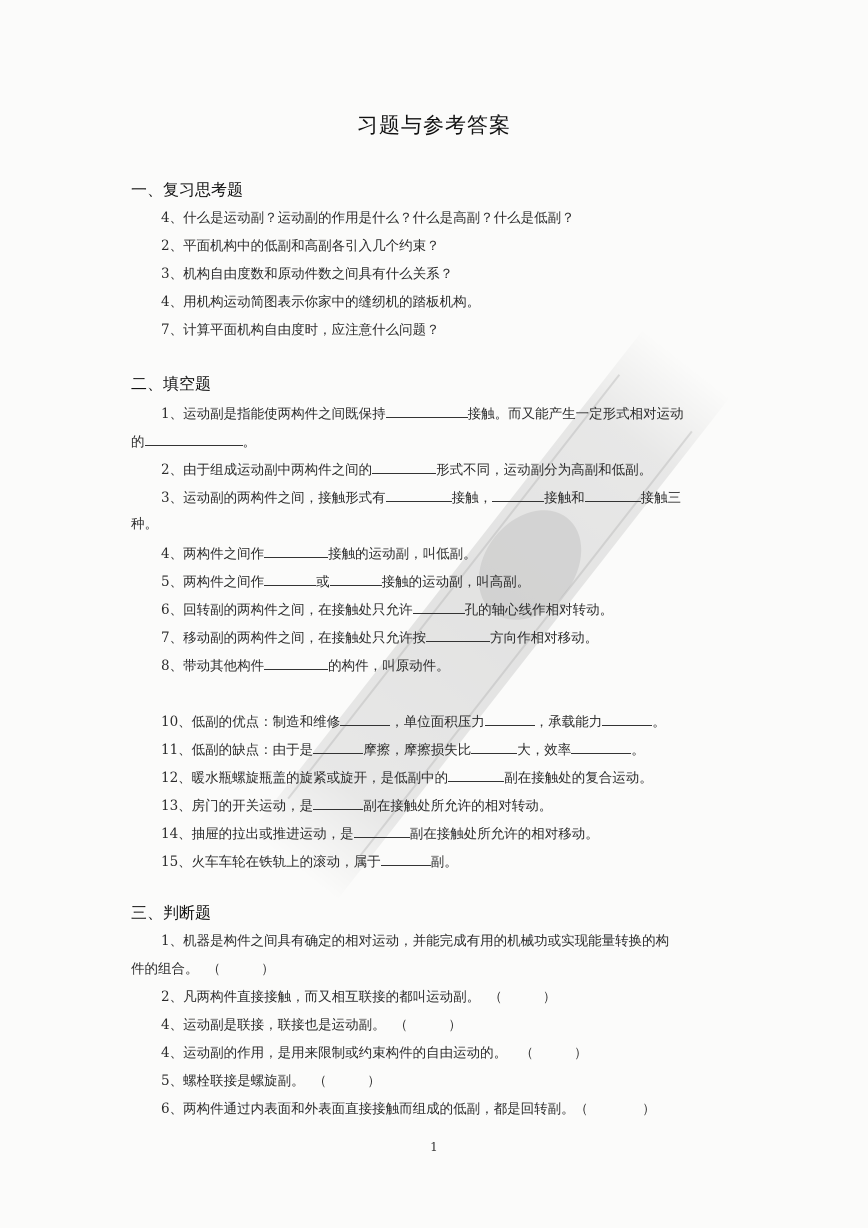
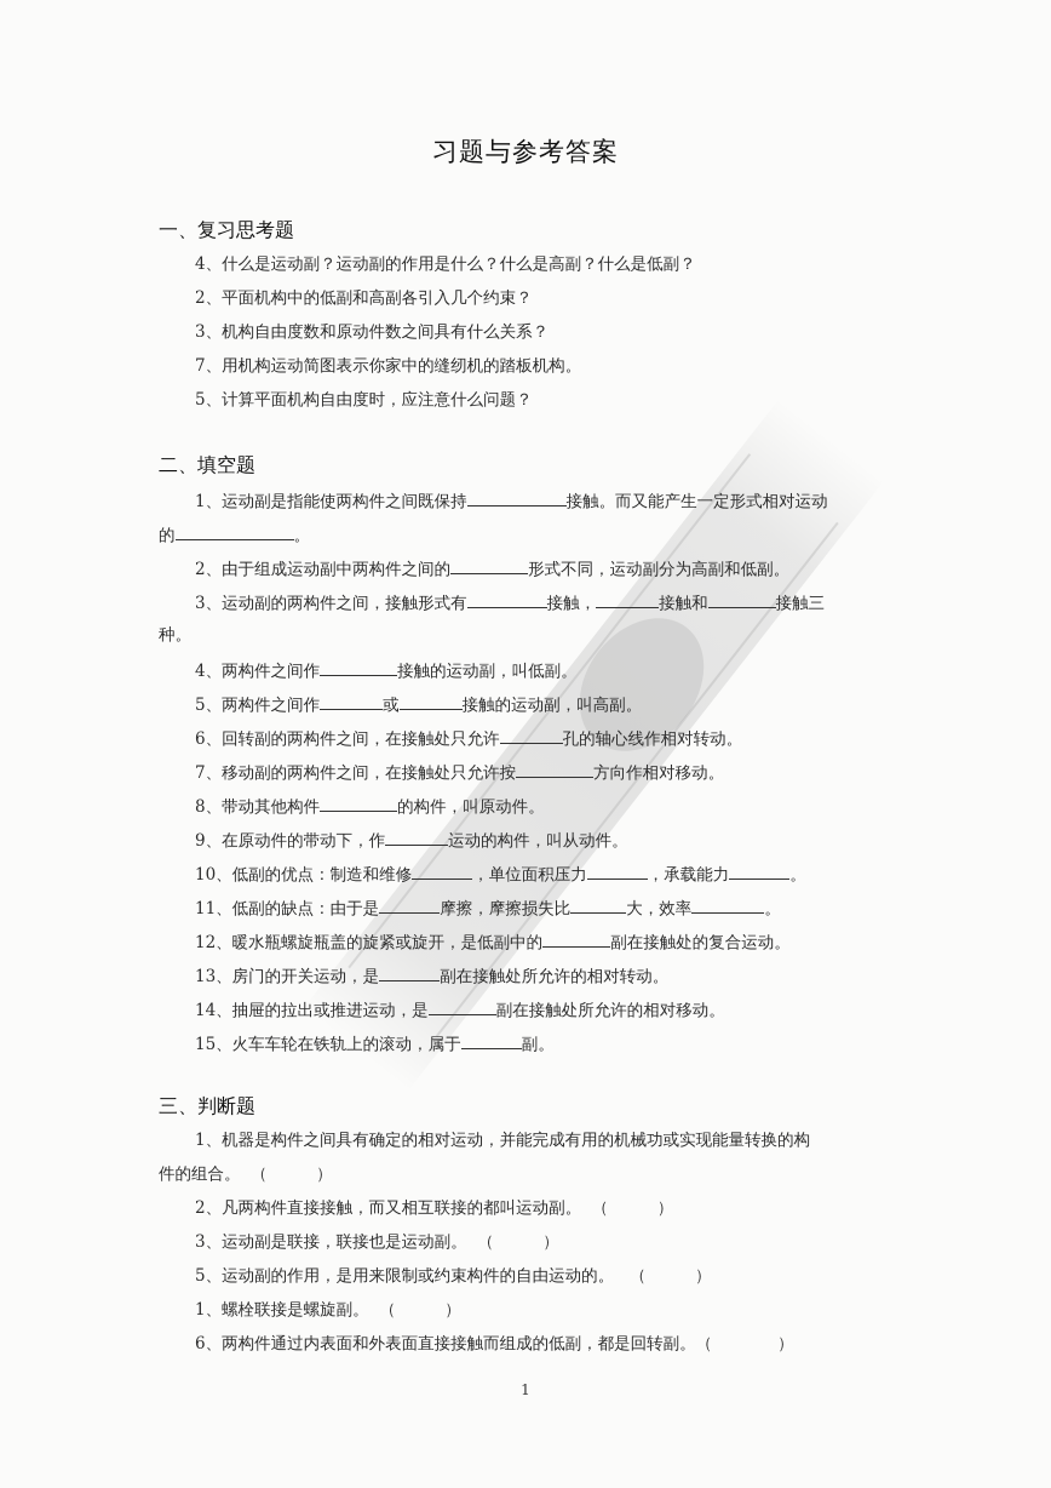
  习题与参考答案
  一、复习思考题
  4、什么是运动副？运动副的作用是什么？什么是高副？什么是低副？
  2、平面机构中的低副和高副各引入几个约束？
  3、机构自由度数和原动件数之间具有什么关系？
- 4、用机构运动简图表示你家中的缝纫机的踏板机构。
+ 7、用机构运动简图表示你家中的缝纫机的踏板机构。
- 7、计算平面机构自由度时，应注意什么问题？
+ 5、计算平面机构自由度时，应注意什么问题？
  二、填空题
  1、运动副是指能使两构件之间既保持 接触。而又能产生一定形式相对运动
  的 。
  2、由于组成运动副中两构件之间的 形式不同，运动副分为高副和低副。
  3、运动副的两构件之间，接触形式有 接触， 接触和 接触三
  种。
  4、两构件之间作 接触的运动副，叫低副。
  5、两构件之间作 或 接触的运动副，叫高副。
  6、回转副的两构件之间，在接触处只允许 孔的轴心线作相对转动。
  7、移动副的两构件之间，在接触处只允许按 方向作相对移动。
  8、带动其他构件 的构件，叫原动件。
+ 9、在原动件的带动下，作 运动的构件，叫从动件。
  10、低副的优点：制造和维修 ，单位面积压力 ，承载能力 。
  11、低副的缺点：由于是 摩擦，摩擦损失比 大，效率 。
  12、暖水瓶螺旋瓶盖的旋紧或旋开，是低副中的 副在接触处的复合运动。
  13、房门的开关运动，是 副在接触处所允许的相对转动。
  14、抽屉的拉出或推进运动，是 副在接触处所允许的相对移动。
  15、火车车轮在铁轨上的滚动，属于 副。
  三、判断题
  1、机器是构件之间具有确定的相对运动，并能完成有用的机械功或实现能量转换的构
  件的组合。 （ ）
  2、凡两构件直接接触，而又相互联接的都叫运动副。 （ ）
- 4、运动副是联接，联接也是运动副。 （ ）
+ 3、运动副是联接，联接也是运动副。 （ ）
- 4、运动副的作用，是用来限制或约束构件的自由运动的。 （ ）
+ 5、运动副的作用，是用来限制或约束构件的自由运动的。 （ ）
- 5、螺栓联接是螺旋副。 （ ）
+ 1、螺栓联接是螺旋副。 （ ）
  6、两构件通过内表面和外表面直接接触而组成的低副，都是回转副。（ ）
  1
